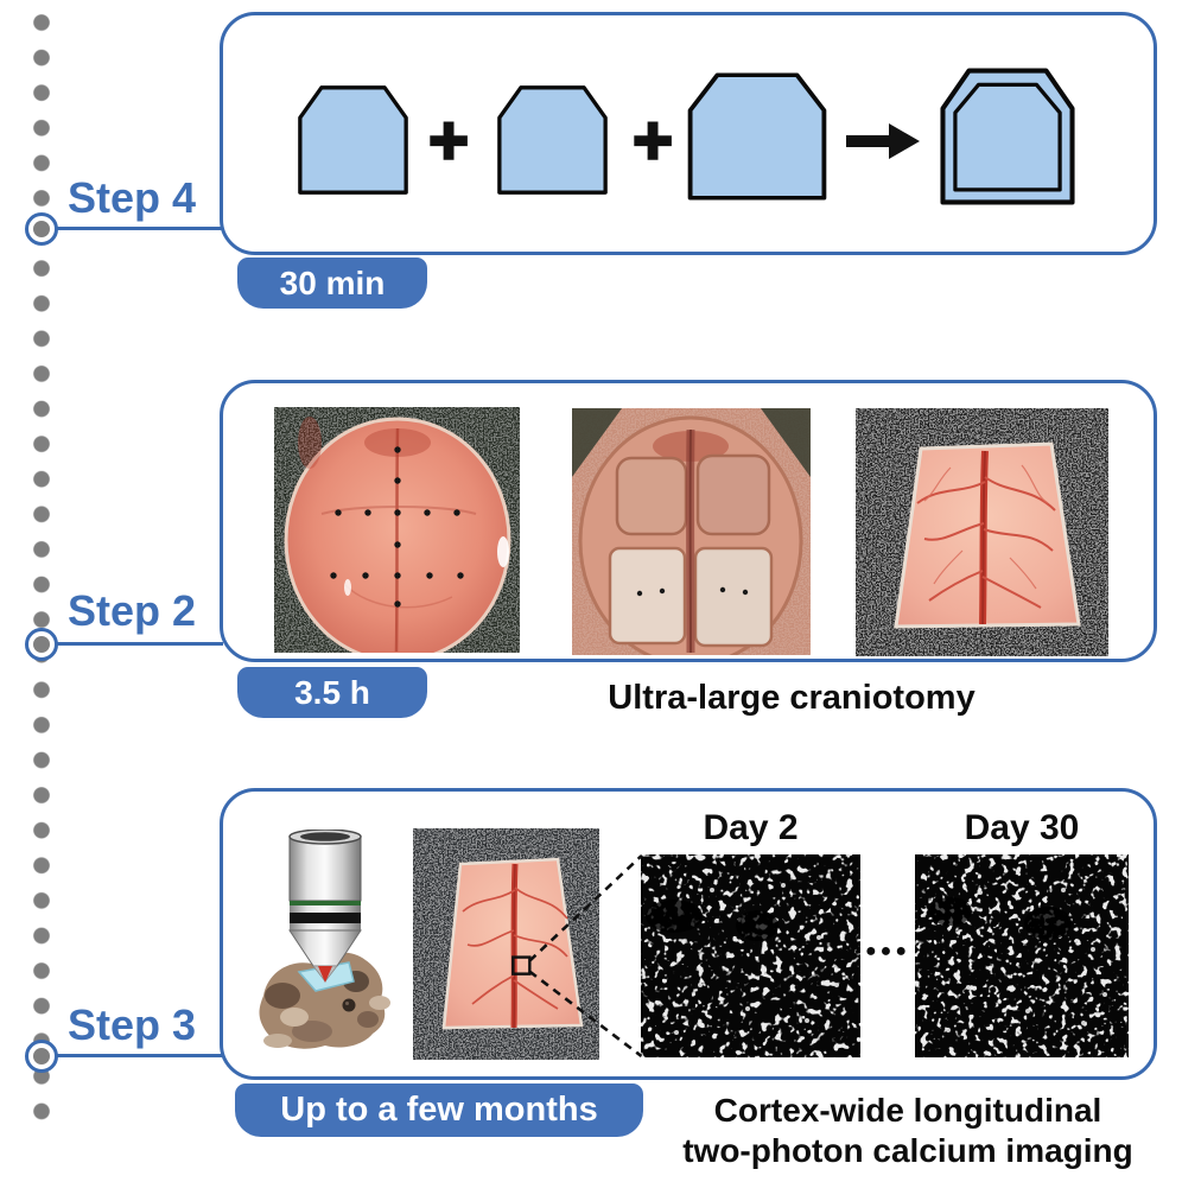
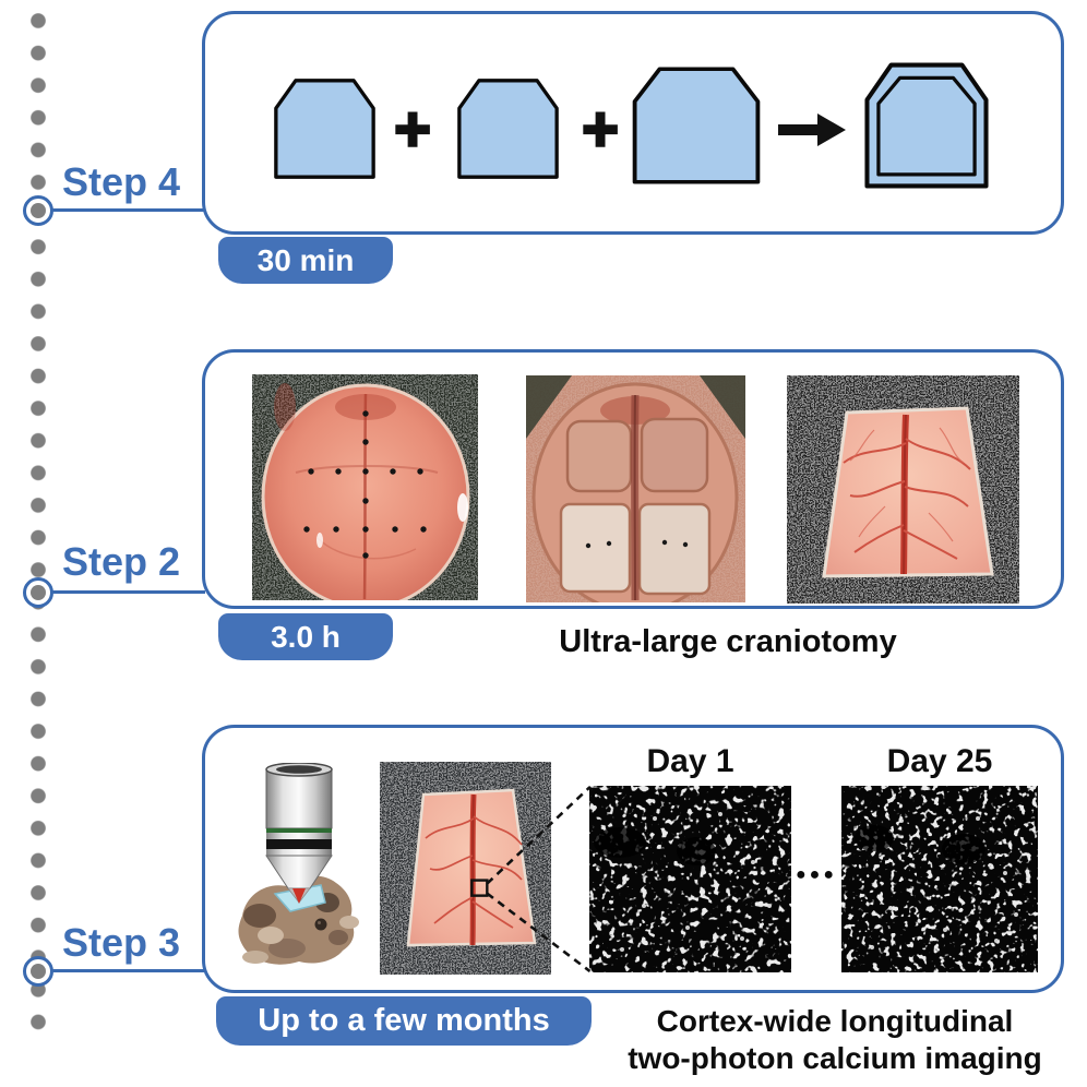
  Step 4
  Step 2
  Step 3
  +
  +
  30 min
- 3.5 h
+ 3.0 h
  Ultra-large craniotomy
- Day 2
+ Day 1
  ●●●
- Day 30
+ Day 25
  Up to a few months
  Cortex-wide longitudinal
  two-photon calcium imaging
